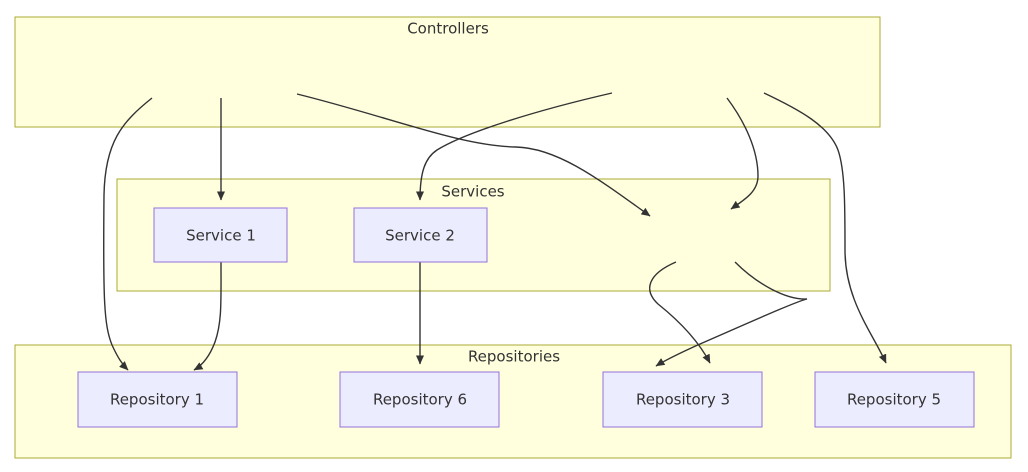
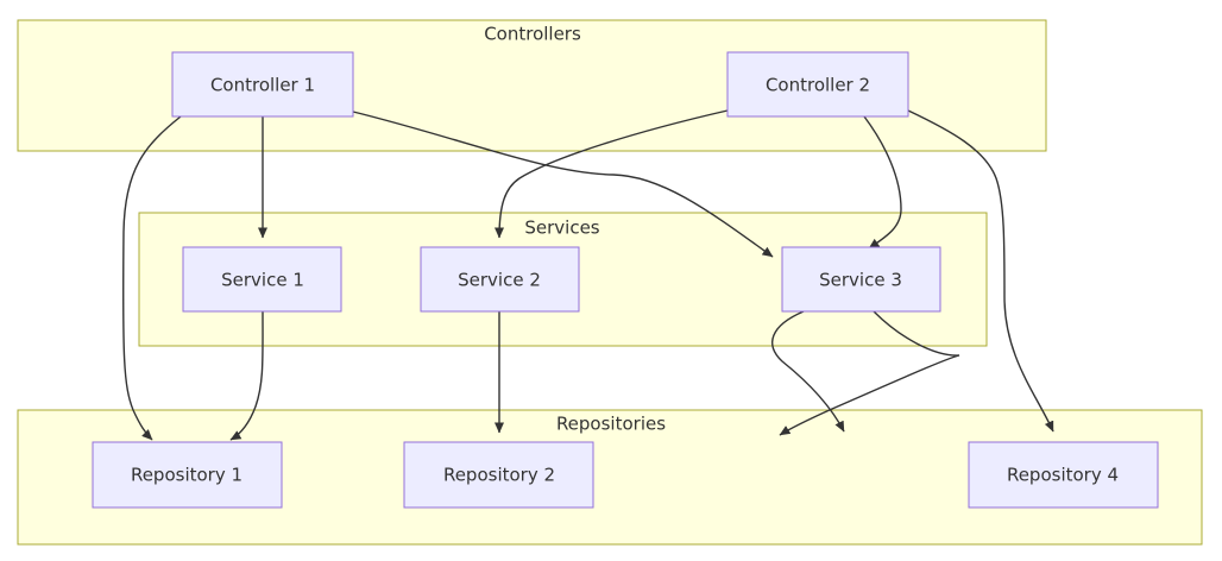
  Controllers
  Services
  Repositories
+ Controller 1
+ Controller 2
  Service 1
  Service 2
+ Service 3
  Repository 1
- Repository 6
+ Repository 2
- Repository 3
- Repository 5
+ Repository 4
